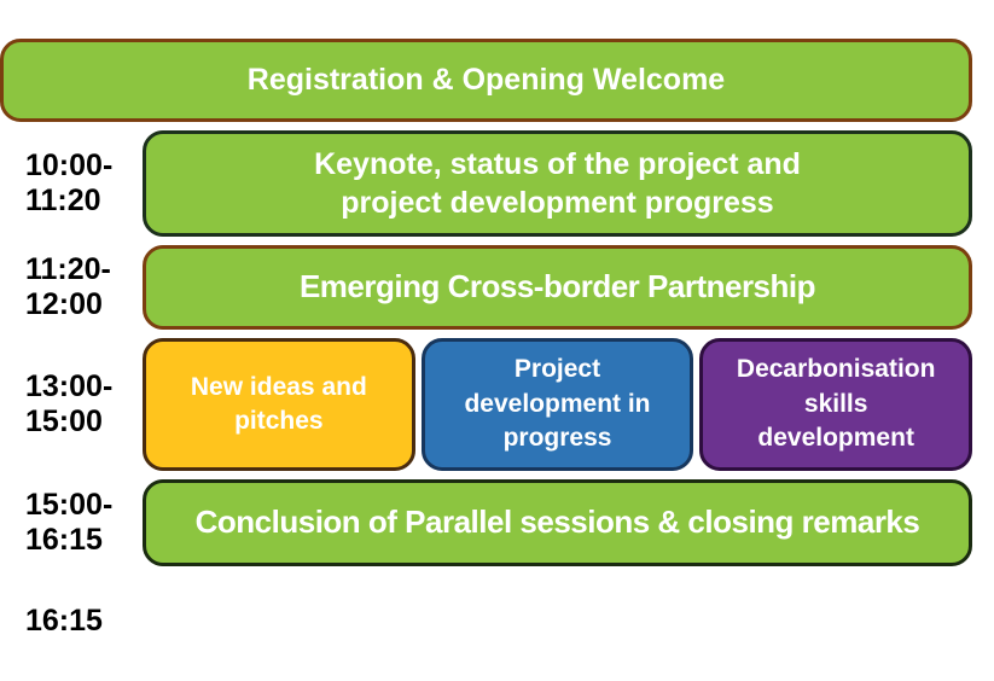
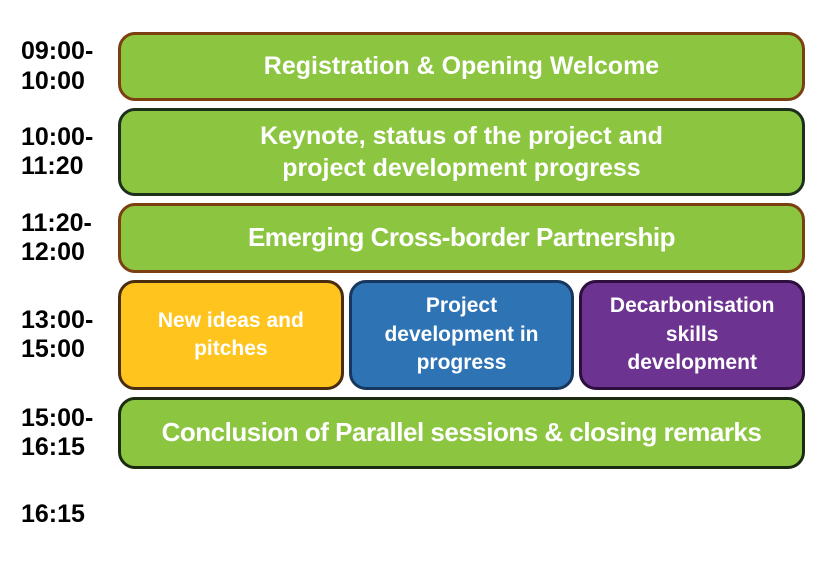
+ 09:00-
+ 10:00
  Registration & Opening Welcome
  10:00-
  11:20
  Keynote, status of the project and
  project development progress
  11:20-
  12:00
  Emerging Cross-border Partnership
  13:00-
  15:00
  New ideas and
  pitches
  Project
  development in
  progress
  Decarbonisation
  skills
  development
  15:00-
  16:15
  Conclusion of Parallel sessions & closing remarks
  16:15
